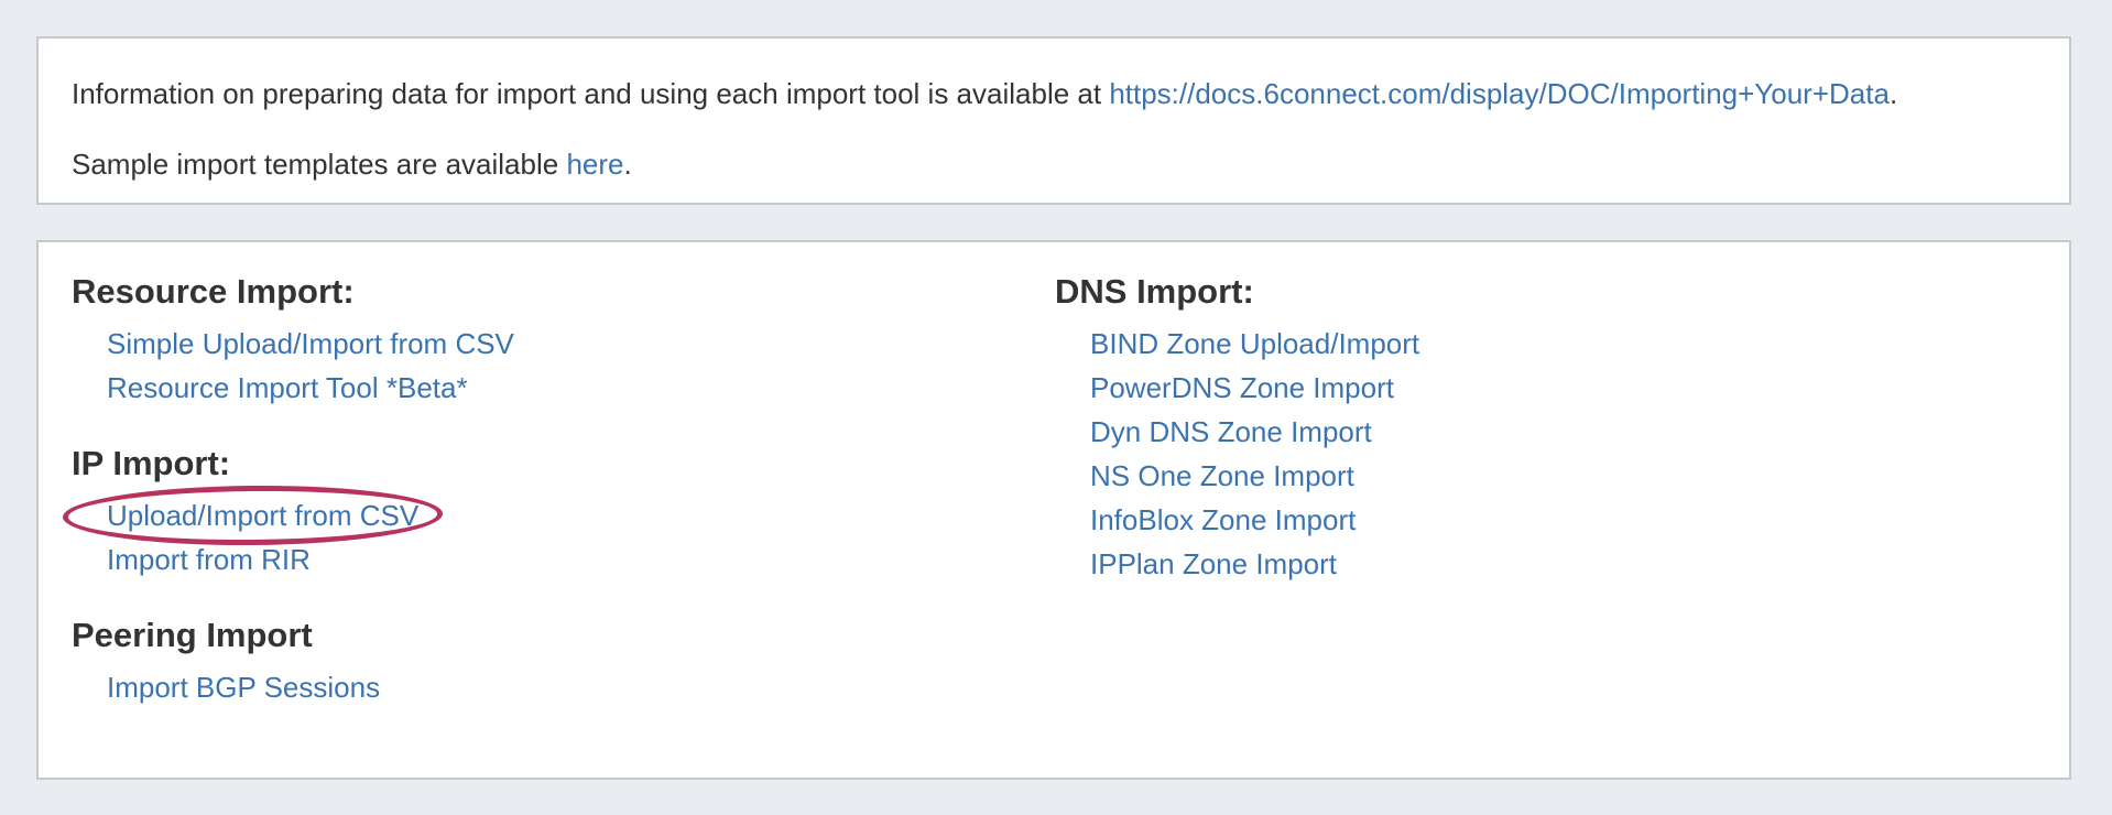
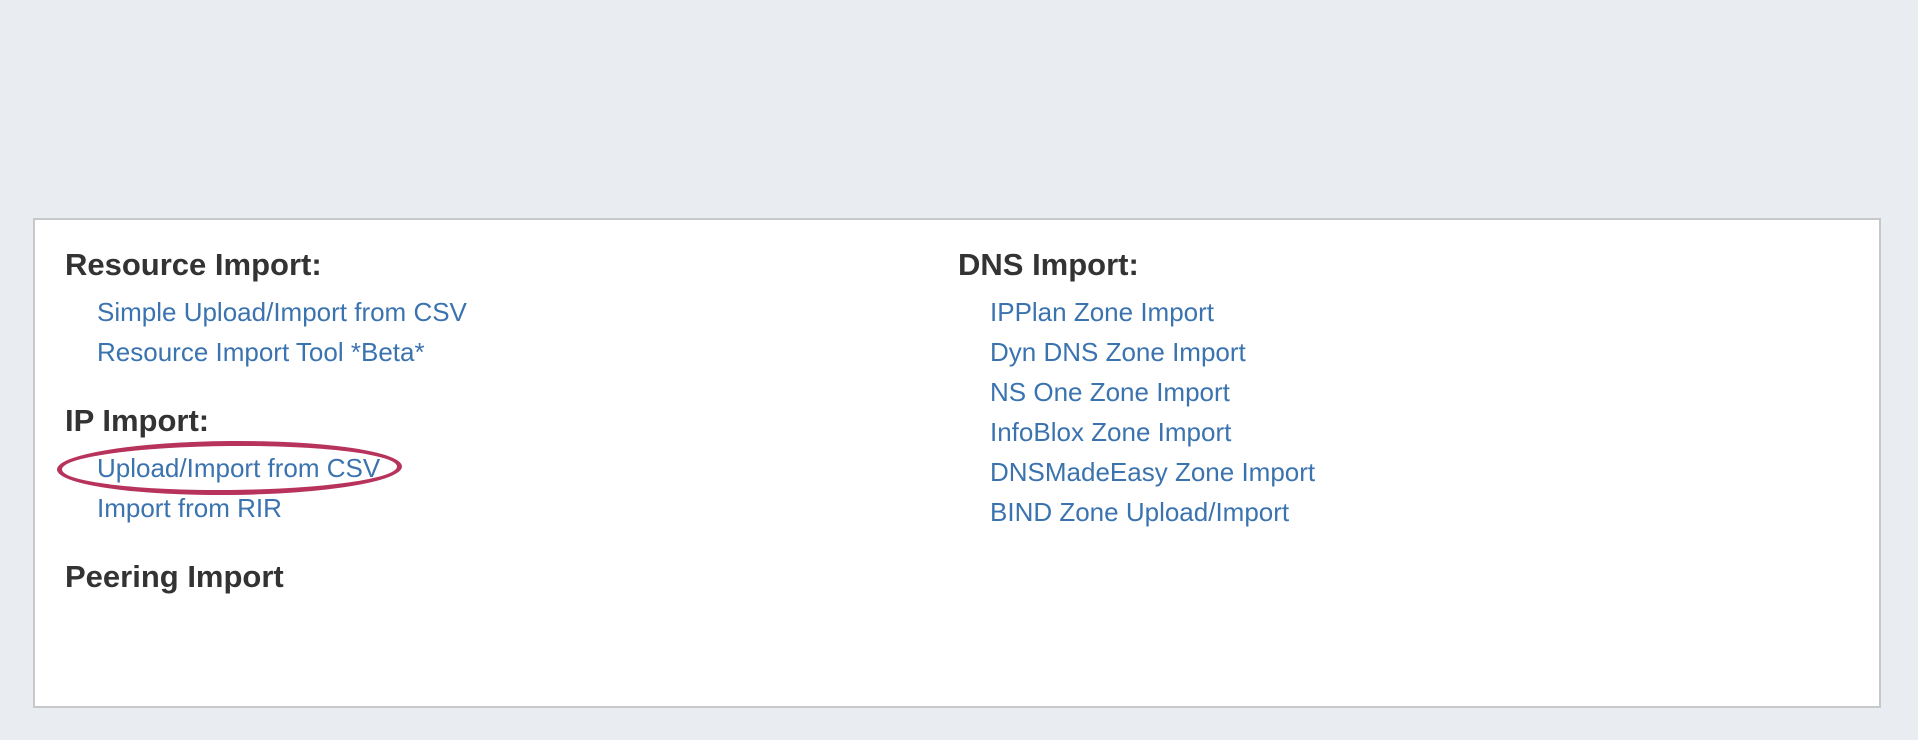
- Information on preparing data for import and using each import tool is available at https://docs.6connect.com/display/DOC/Importing+Your+Data.
- Sample import templates are available here.
  Resource Import:
  Simple Upload/Import from CSV
  Resource Import Tool *Beta*
  IP Import:
  Upload/Import from CSV
  Import from RIR
  Peering Import
- Import BGP Sessions
  DNS Import:
- BIND Zone Upload/Import
+ IPPlan Zone Import
- PowerDNS Zone Import
  Dyn DNS Zone Import
  NS One Zone Import
  InfoBlox Zone Import
+ DNSMadeEasy Zone Import
- IPPlan Zone Import
+ BIND Zone Upload/Import
